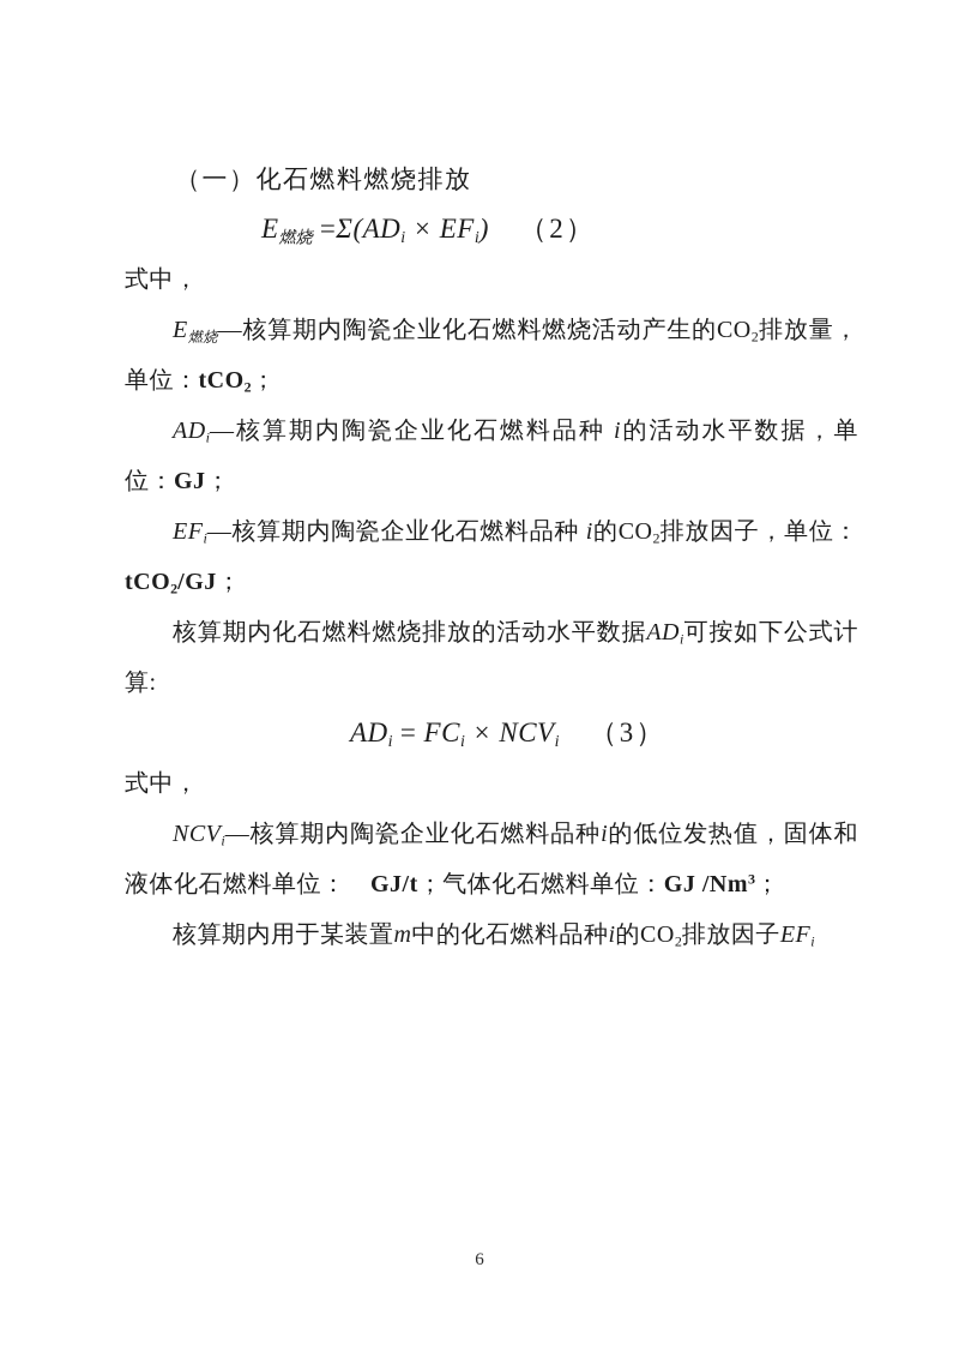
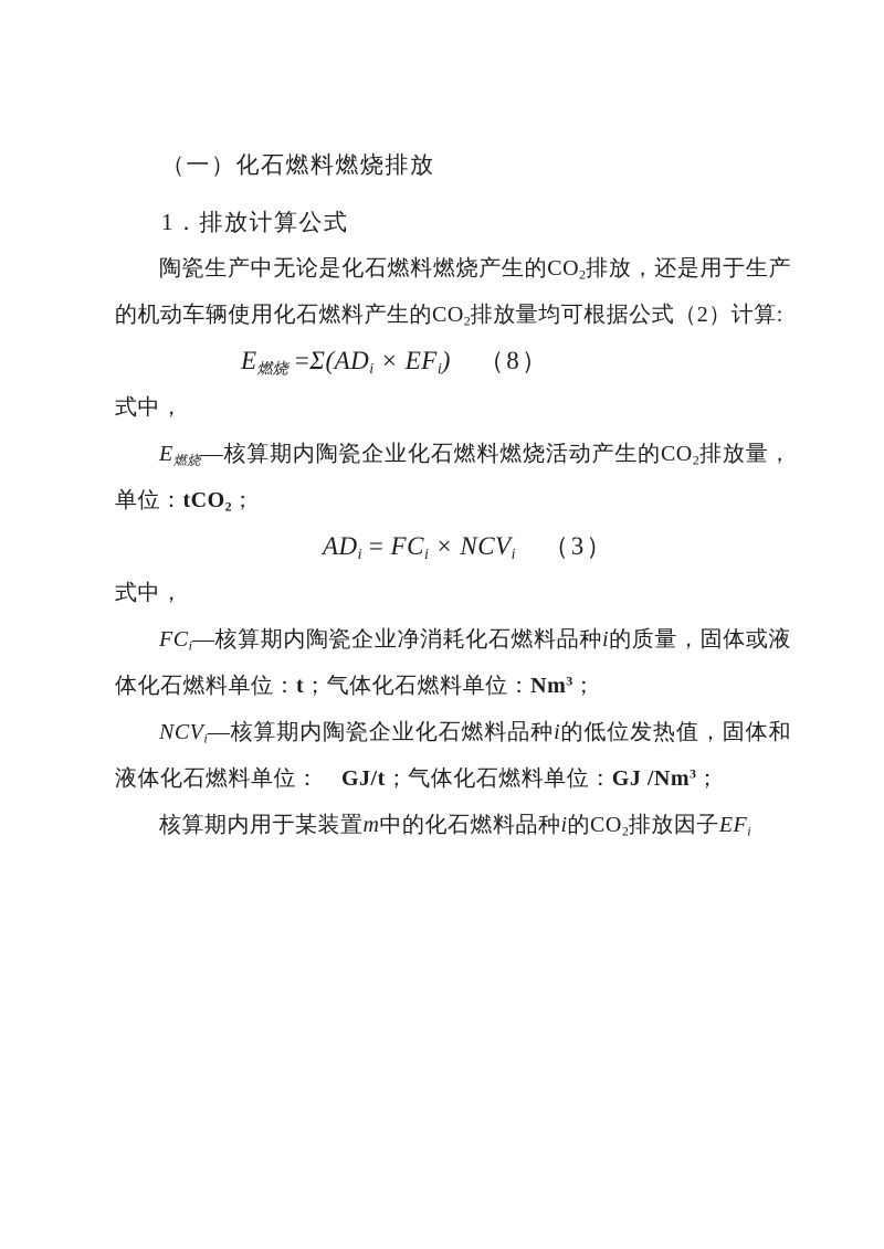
  （一）化石燃料燃烧排放
+ 1．排放计算公式
+ 陶瓷生产中无论是化石燃料燃烧产生的CO2排放，还是用于生产的机动车辆使用化石燃料产生的CO2排放量均可根据公式（2）计算:
- E燃烧 =Σ(ADi × EFi) （2）
+ E燃烧 =Σ(ADi × EFi) （8）
  式中，
  E燃烧—核算期内陶瓷企业化石燃料燃烧活动产生的CO2排放量，单位：tCO2；
- ADi—核算期内陶瓷企业化石燃料品种 i的活动水平数据，单位：GJ；
- EFi—核算期内陶瓷企业化石燃料品种 i的CO2排放因子，单位：tCO2/GJ；
- 核算期内化石燃料燃烧排放的活动水平数据ADi可按如下公式计算:
  ADi = FCi × NCVi（3）
  式中，
+ FCi—核算期内陶瓷企业净消耗化石燃料品种i的质量，固体或液体化石燃料单位：t；气体化石燃料单位：Nm3；
  NCVi—核算期内陶瓷企业化石燃料品种i的低位发热值，固体和液体化石燃料单位： GJ/t；气体化石燃料单位：GJ /Nm3；
  核算期内用于某装置m中的化石燃料品种i的CO2排放因子EFi
- 6
